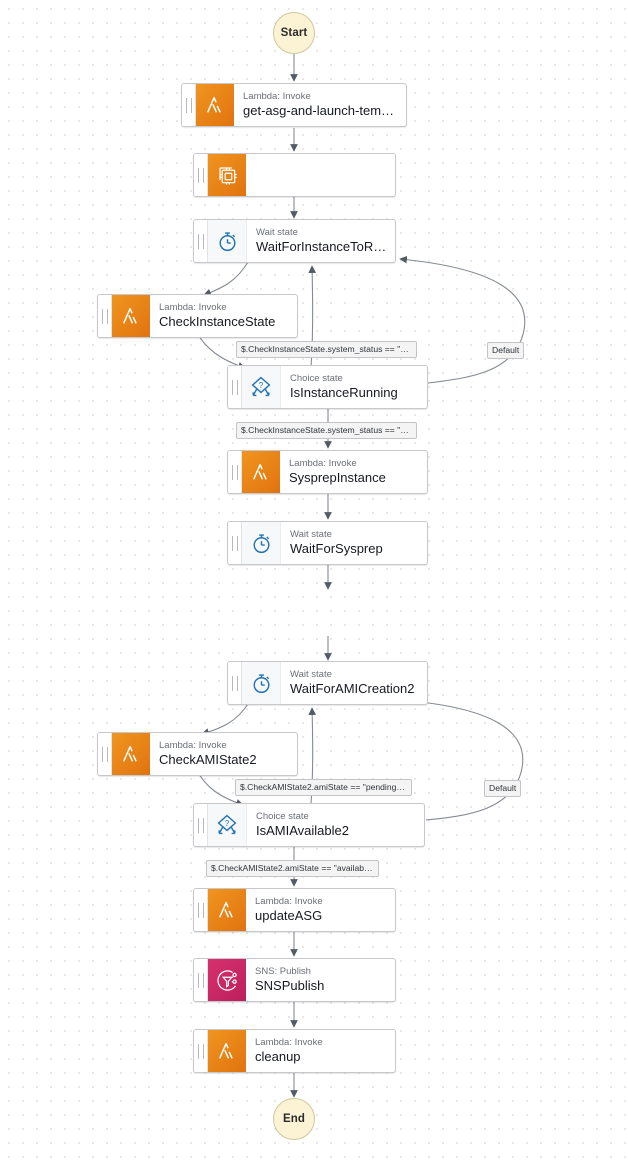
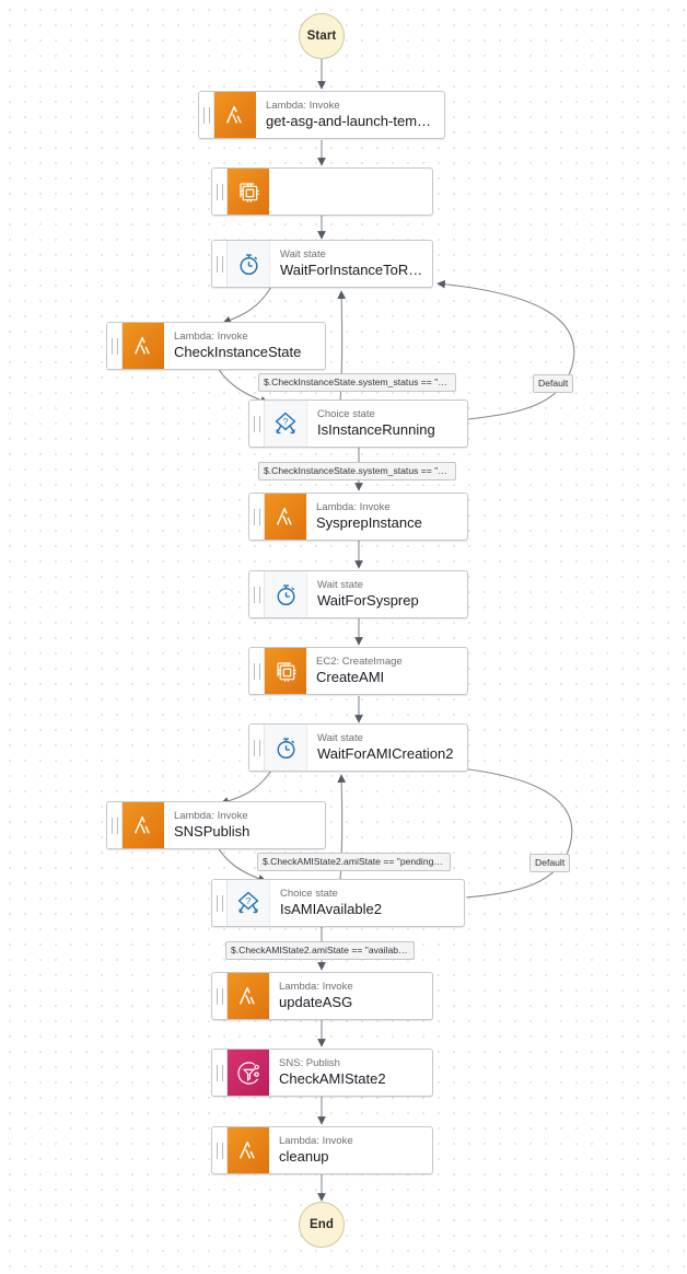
  Start
  End
  Lambda: Invoke
  get-asg-and-launch-templa
  Wait state
  WaitForInstanceToRun
  Lambda: Invoke
  CheckInstanceState
  ?
  Choice state
  IsInstanceRunning
  Lambda: Invoke
  SysprepInstance
  Wait state
  WaitForSysprep
+ EC2: CreateImage
+ CreateAMI
  Wait state
  WaitForAMICreation2
  Lambda: Invoke
- CheckAMIState2
+ SNSPublish
  ?
  Choice state
  IsAMIAvailable2
  Lambda: Invoke
  updateASG
  SNS: Publish
- SNSPublish
+ CheckAMIState2
  Lambda: Invoke
  cleanup
  $.CheckInstanceState.system_status == "…
  Default
  $.CheckInstanceState.system_status == "…
  $.CheckAMIState2.amiState == "pending…
  Default
  $.CheckAMIState2.amiState == "availabl…
